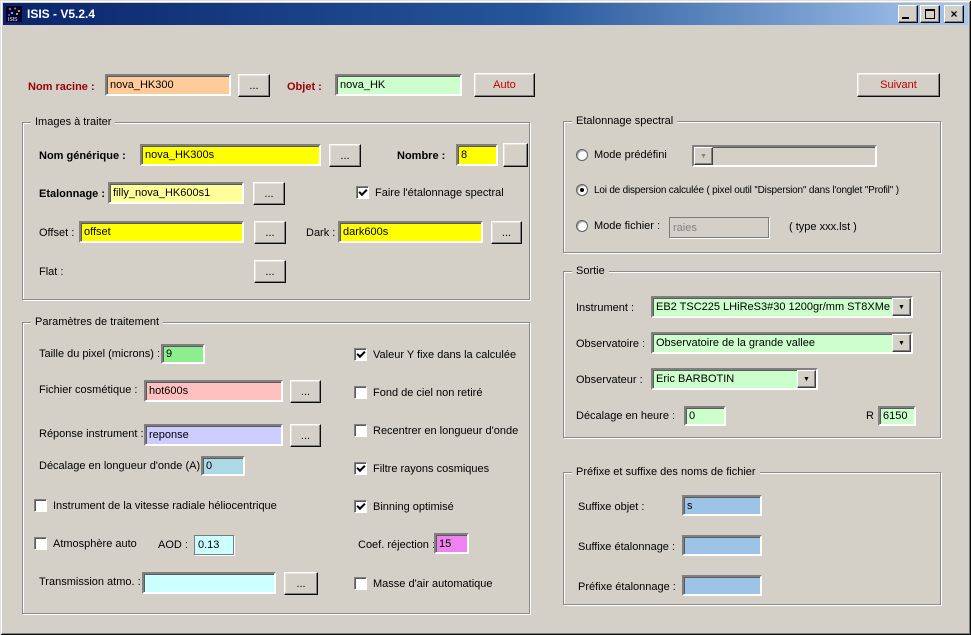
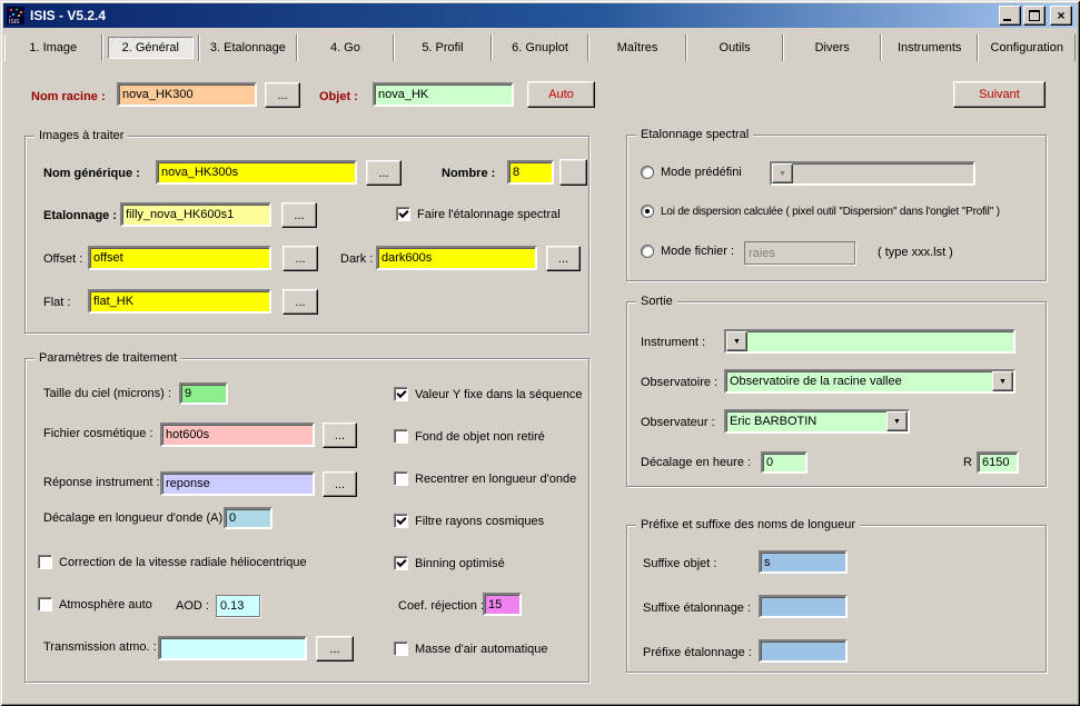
  ISIS - V5.2.4
  ×
+ 1. Image
+ 2. Général
+ 3. Etalonnage
+ 4. Go
+ 5. Profil
+ 6. Gnuplot
+ Maîtres
+ Outils
+ Divers
+ Instruments
+ Configuration
  Nom racine :
  nova_HK300
  ...
  Objet :
  nova_HK
  Auto
  Suivant
  Images à traiter
  Nom générique :
  nova_HK300s
  ...
  Nombre :
  8
  Etalonnage :
  filly_nova_HK600s1
  ...
  Faire l'étalonnage spectral
  Offset :
  offset
  ...
  Dark :
  dark600s
  ...
  Flat :
+ flat_HK
  ...
  Paramètres de traitement
- Taille du pixel (microns) :
+ Taille du ciel (microns) :
  9
  Fichier cosmétique :
  hot600s
  ...
  Réponse instrument :
  reponse
  ...
  Décalage en longueur d'onde (A)
  0
- Instrument de la vitesse radiale héliocentrique
+ Correction de la vitesse radiale héliocentrique
  Atmosphère auto
  AOD :
  0.13
  Transmission atmo. :
  ...
- Valeur Y fixe dans la calculée
+ Valeur Y fixe dans la séquence
- Fond de ciel non retiré
+ Fond de objet non retiré
  Recentrer en longueur d'onde
  Filtre rayons cosmiques
  Binning optimisé
  Coef. réjection
  15
  Masse d'air automatique
  Etalonnage spectral
  Mode prédéfini
  Loi de dispersion calculée ( pixel outil ''Dispersion'' dans l'onglet ''Profil'' )
  Mode fichier :
  raies
  ( type xxx.lst )
  Sortie
  Instrument :
- EB2 TSC225 LHiReS3#30 1200gr/mm ST8XMe
  Observatoire :
- Observatoire de la grande vallee
+ Observatoire de la racine vallee
  Observateur :
  Eric BARBOTIN
  Décalage en heure :
  0
  6150
- Préfixe et suffixe des noms de fichier
+ Préfixe et suffixe des noms de longueur
  Suffixe objet :
  s
  Suffixe étalonnage :
  Préfixe étalonnage :
